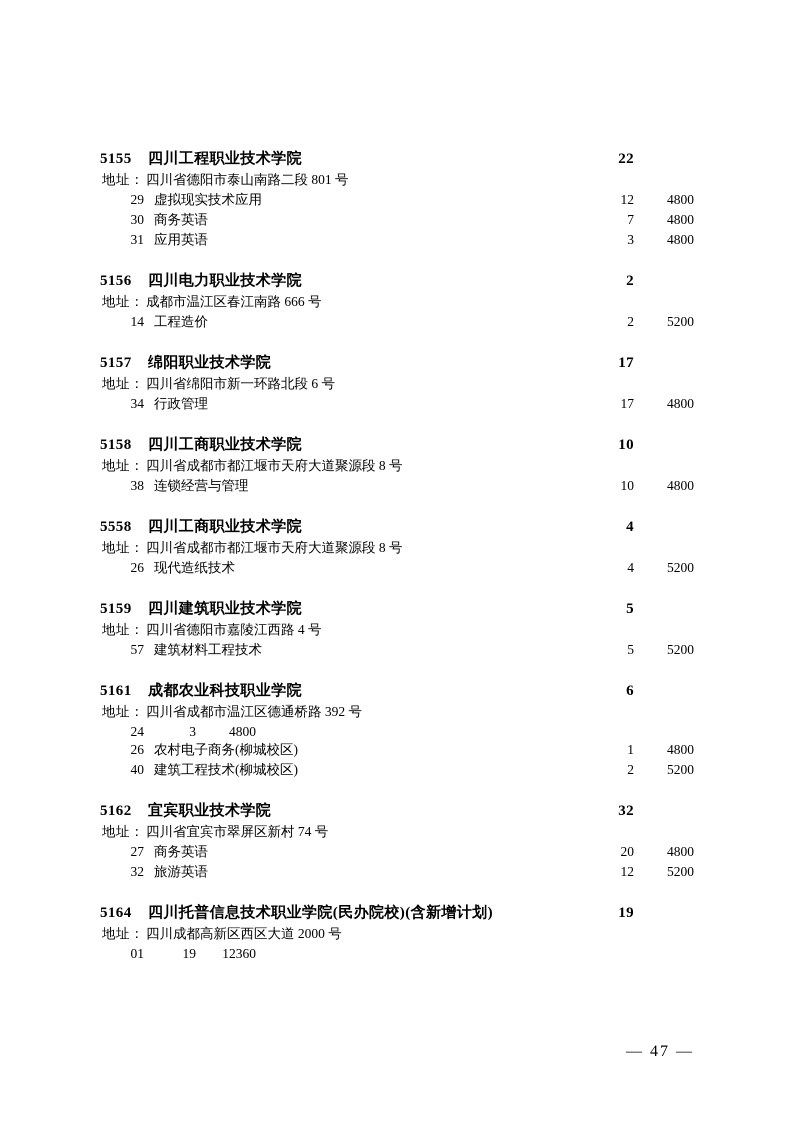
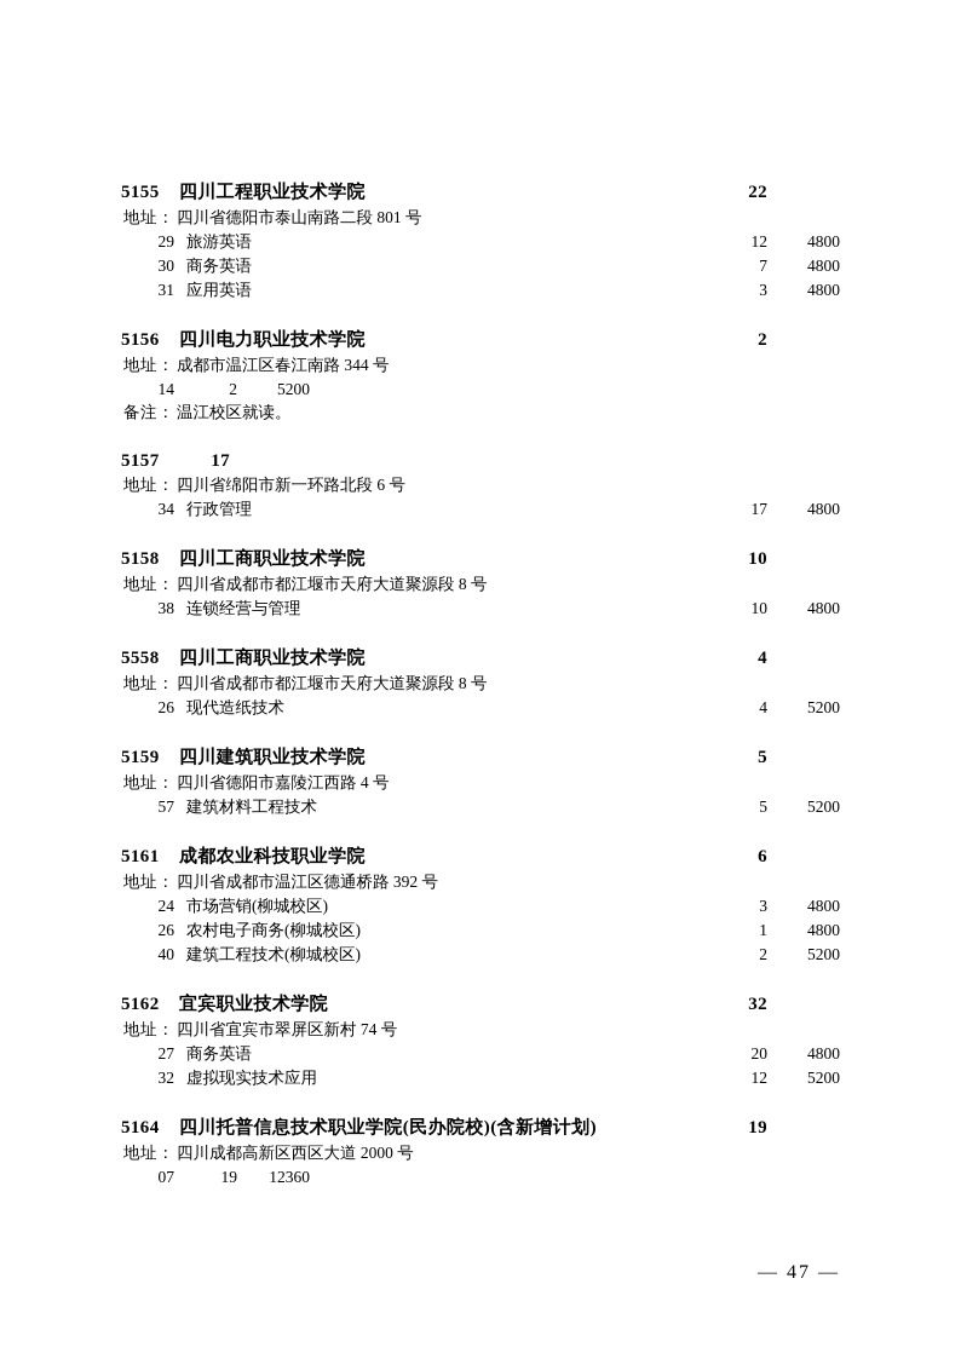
  5155
  四川工程职业技术学院
  22
  地址：
  四川省德阳市泰山南路二段 801 号
  29
- 虚拟现实技术应用
+ 旅游英语
  12
  4800
  30
  商务英语
  7
  4800
  31
  应用英语
  3
  4800
  5156
  四川电力职业技术学院
  2
  地址：
- 成都市温江区春江南路 666 号
+ 成都市温江区春江南路 344 号
  14
- 工程造价
  2
  5200
+ 备注：
+ 温江校区就读。
  5157
- 绵阳职业技术学院
  17
  地址：
  四川省绵阳市新一环路北段 6 号
  34
  行政管理
  17
  4800
  5158
  四川工商职业技术学院
  10
  地址：
  四川省成都市都江堰市天府大道聚源段 8 号
  38
  连锁经营与管理
  10
  4800
  5558
  四川工商职业技术学院
  4
  地址：
  四川省成都市都江堰市天府大道聚源段 8 号
  26
  现代造纸技术
  4
  5200
  5159
  四川建筑职业技术学院
  5
  地址：
  四川省德阳市嘉陵江西路 4 号
  57
  建筑材料工程技术
  5
  5200
  5161
  成都农业科技职业学院
  6
  地址：
  四川省成都市温江区德通桥路 392 号
  24
+ 市场营销(柳城校区)
  3
  4800
  26
  农村电子商务(柳城校区)
  1
  4800
  40
  建筑工程技术(柳城校区)
  2
  5200
  5162
  宜宾职业技术学院
  32
  地址：
  四川省宜宾市翠屏区新村 74 号
  27
  商务英语
  20
  4800
  32
- 旅游英语
+ 虚拟现实技术应用
  12
  5200
  5164
  四川托普信息技术职业学院(民办院校)(含新增计划)
  19
  地址：
  四川成都高新区西区大道 2000 号
- 01
+ 07
  19
  12360
  — 47 —
